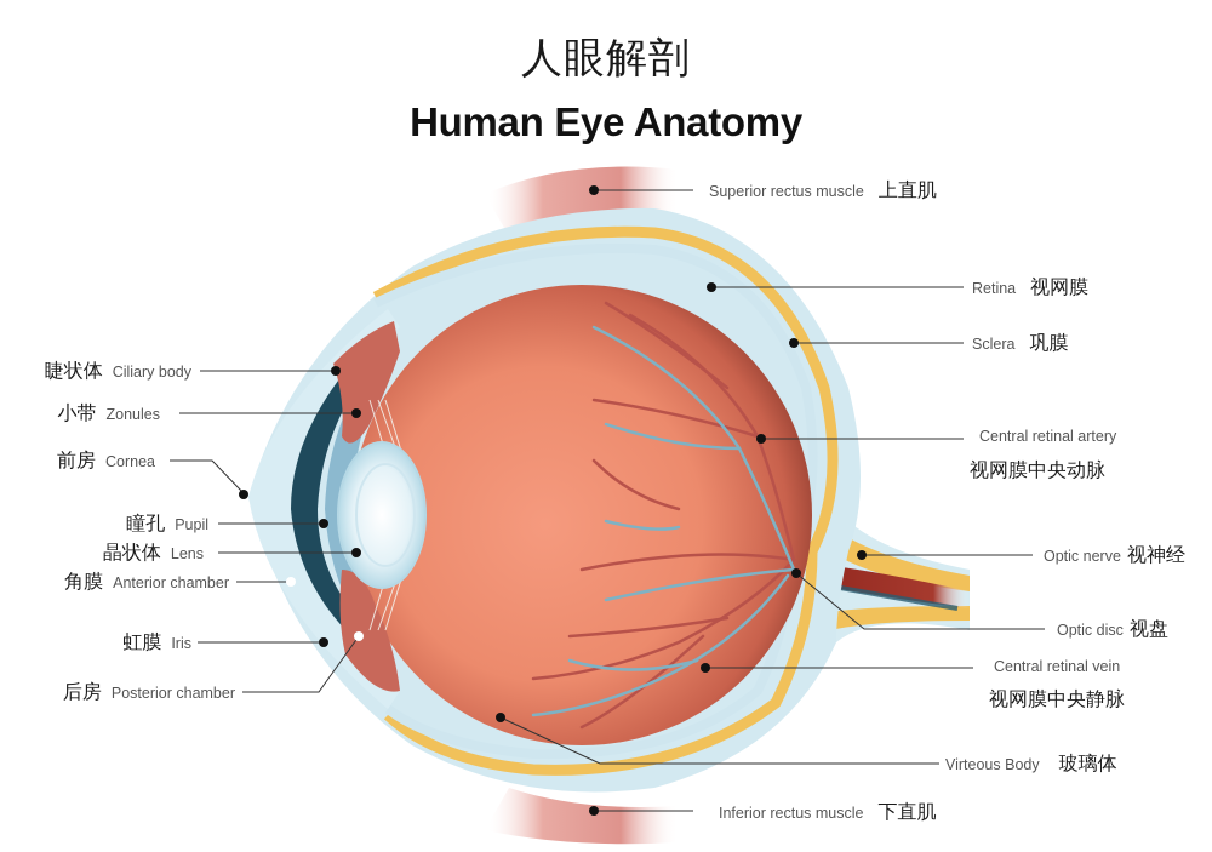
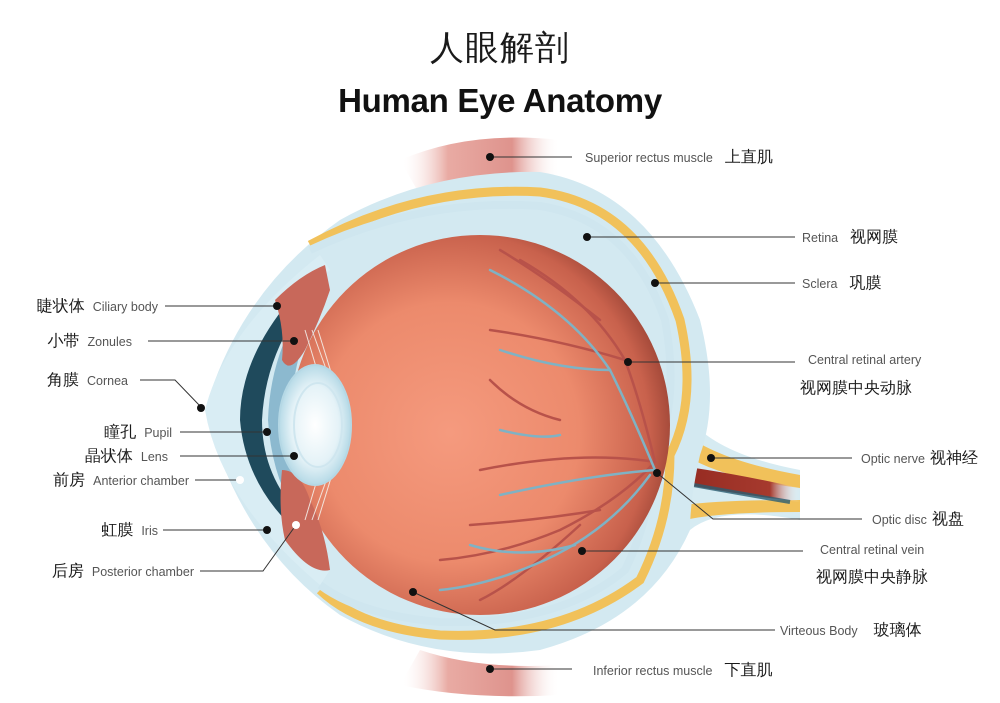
  人眼解剖
  Human Eye Anatomy
  Superior rectus muscle 上直肌
  Retina 视网膜
  Sclera 巩膜
  Central retinal artery
  视网膜中央动脉
  Optic nerve 视神经
  Optic disc 视盘
  Central retinal vein
  视网膜中央静脉
  Virteous Body 玻璃体
  Inferior rectus muscle 下直肌
  睫状体 Ciliary body
  小带 Zonules
- 前房 Cornea
+ 角膜 Cornea
  瞳孔 Pupil
  晶状体 Lens
- 角膜 Anterior chamber
+ 前房 Anterior chamber
  虹膜 Iris
  后房 Posterior chamber
